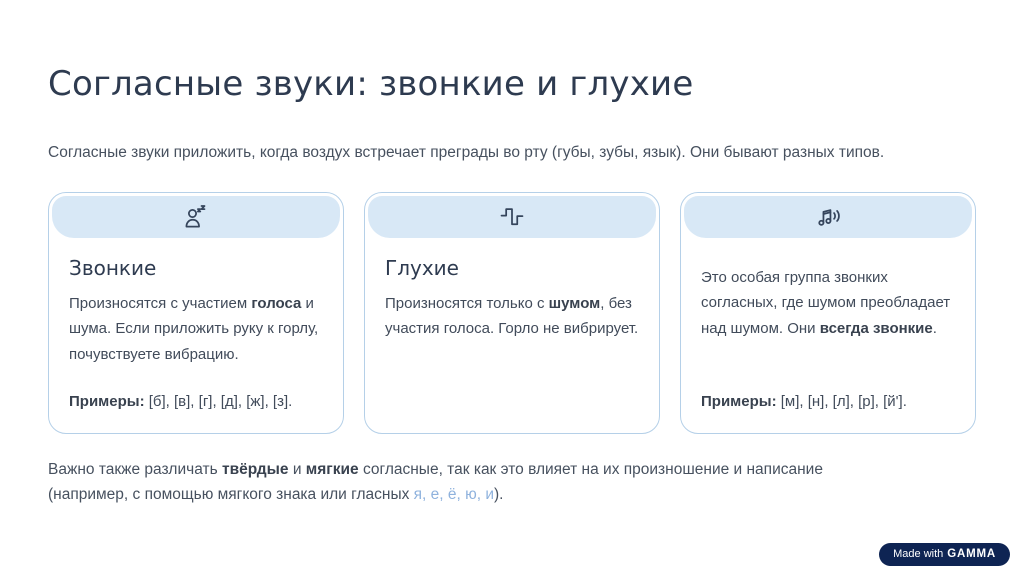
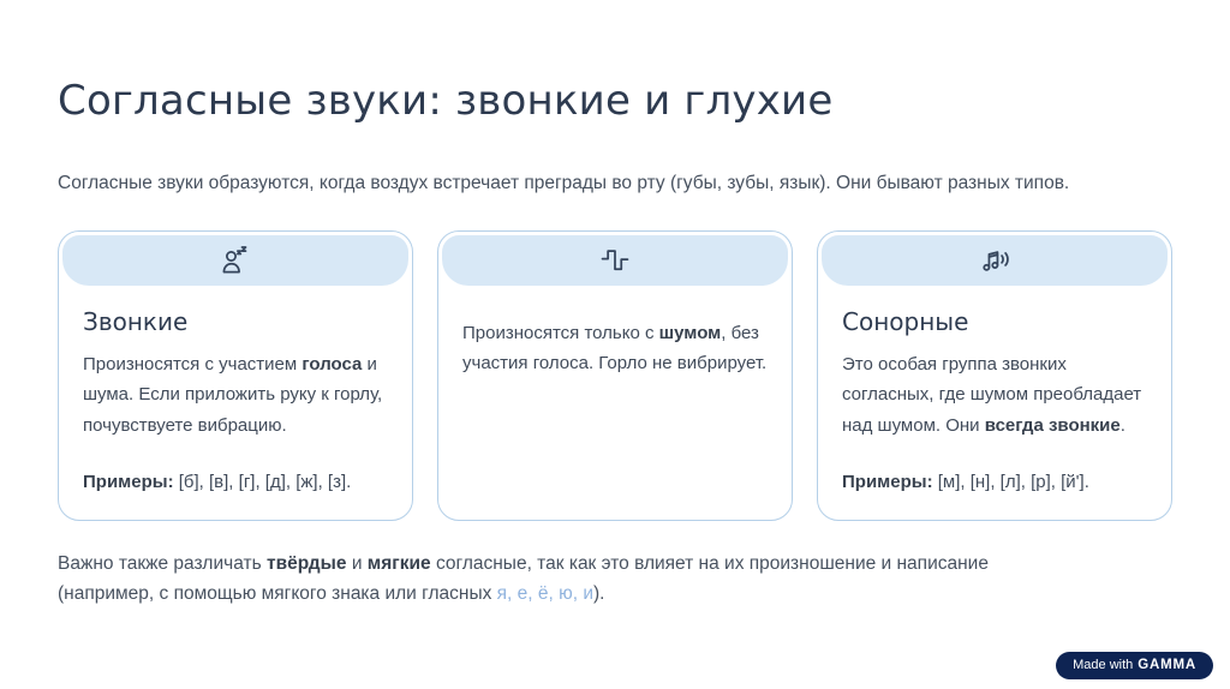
  Согласные звуки: звонкие и глухие
- Согласные звуки приложить, когда воздух встречает преграды во рту (губы, зубы, язык). Они бывают разных типов.
+ Согласные звуки образуются, когда воздух встречает преграды во рту (губы, зубы, язык). Они бывают разных типов.
  Звонкие
  Произносятся с участием голоса и шума. Если приложить руку к горлу, почувствуете вибрацию.
  Примеры: [б], [в], [г], [д], [ж], [з].
- Глухие
  Произносятся только с шумом, без участия голоса. Горло не вибрирует.
+ Сонорные
  Это особая группа звонких согласных, где шумом преобладает над шумом. Они всегда звонкие.
  Примеры: [м], [н], [л], [р], [й'].
  Важно также различать твёрдые и мягкие согласные, так как это влияет на их произношение и написание
  (например, с помощью мягкого знака или гласных я, е, ё, ю, и).
  Made with
  GAMMA
